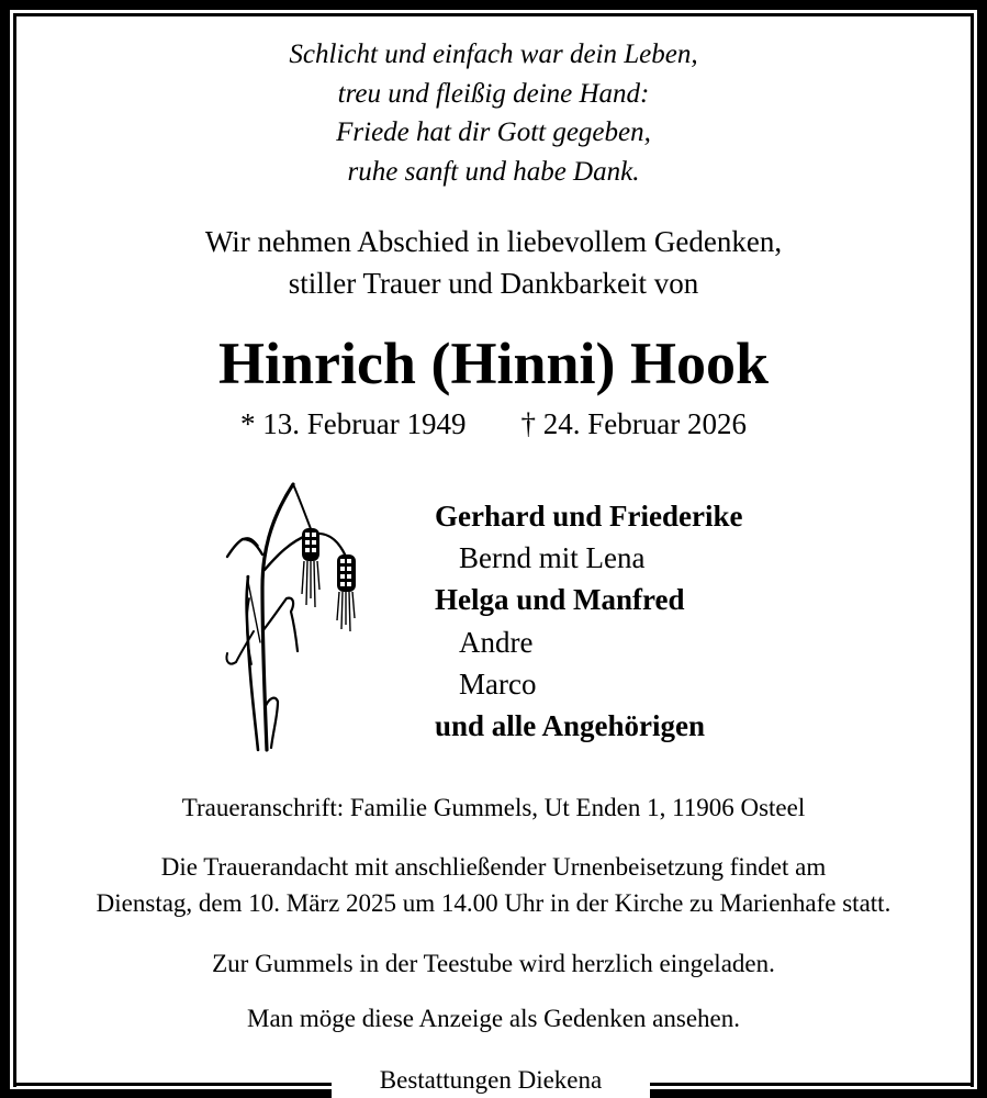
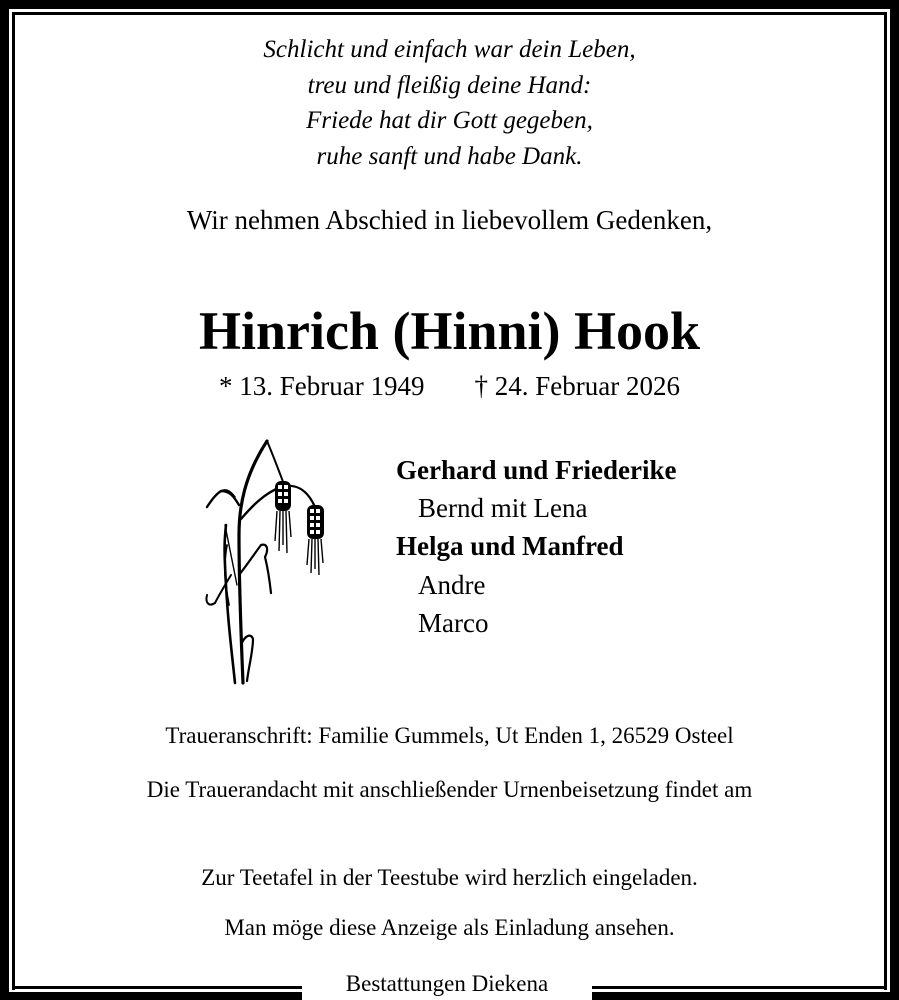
  Schlicht und einfach war dein Leben,
  treu und fleißig deine Hand:
  Friede hat dir Gott gegeben,
  ruhe sanft und habe Dank.
  Wir nehmen Abschied in liebevollem Gedenken,
- stiller Trauer und Dankbarkeit von
  Hinrich (Hinni) Hook
  * 13. Februar 1949 † 24. Februar 2026
  Gerhard und Friederike
  Bernd mit Lena
  Helga und Manfred
  Andre
  Marco
- und alle Angehörigen
- Traueranschrift: Familie Gummels, Ut Enden 1, 11906 Osteel
+ Traueranschrift: Familie Gummels, Ut Enden 1, 26529 Osteel
  Die Trauerandacht mit anschließender Urnenbeisetzung findet am
- Dienstag, dem 10. März 2025 um 14.00 Uhr in der Kirche zu Marienhafe statt.
- Zur Gummels in der Teestube wird herzlich eingeladen.
+ Zur Teetafel in der Teestube wird herzlich eingeladen.
- Man möge diese Anzeige als Gedenken ansehen.
+ Man möge diese Anzeige als Einladung ansehen.
  Bestattungen Diekena
